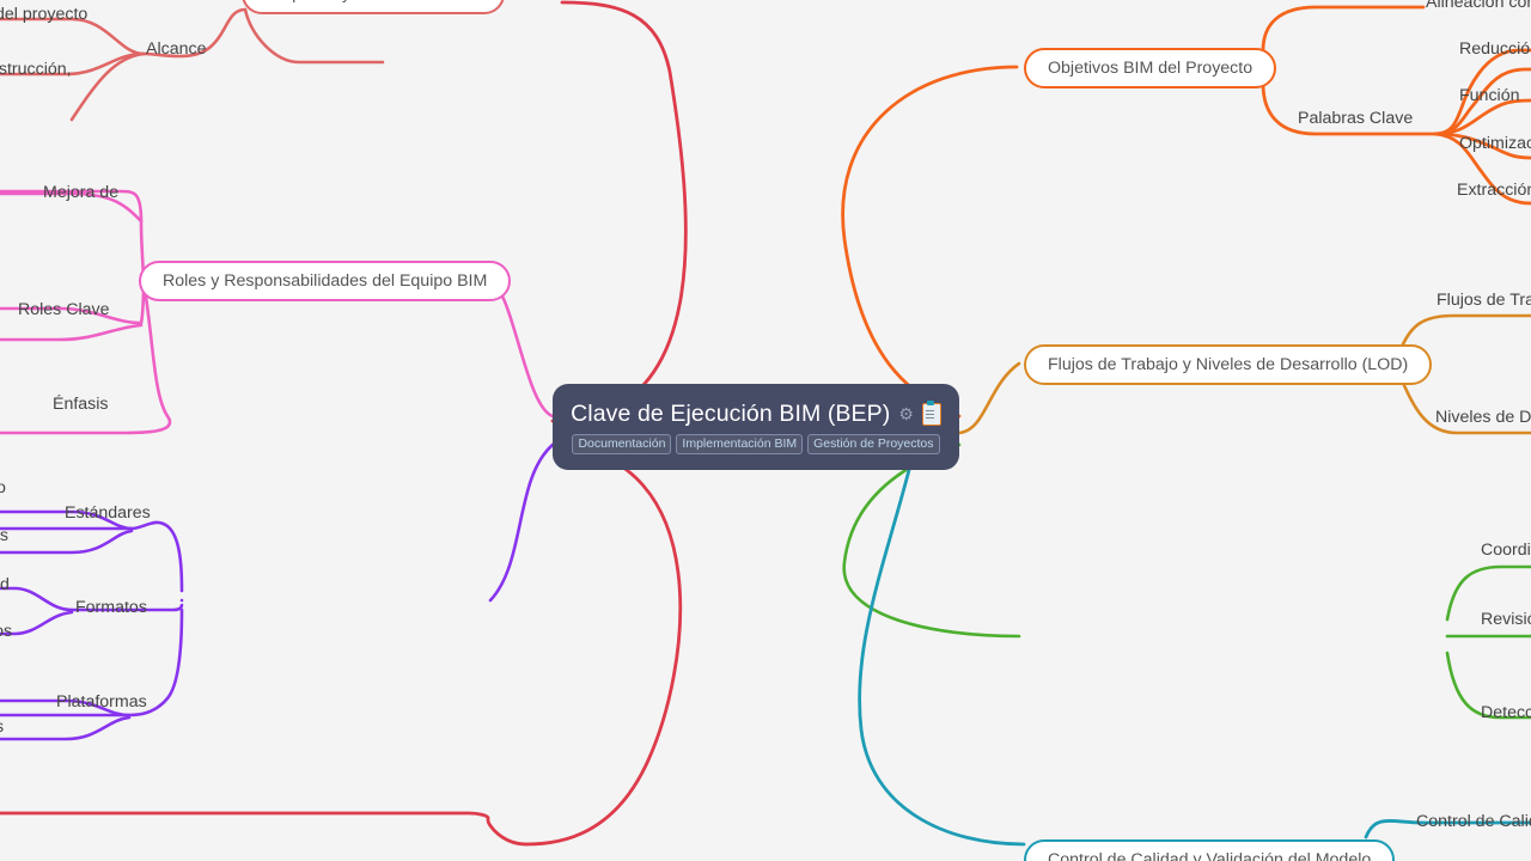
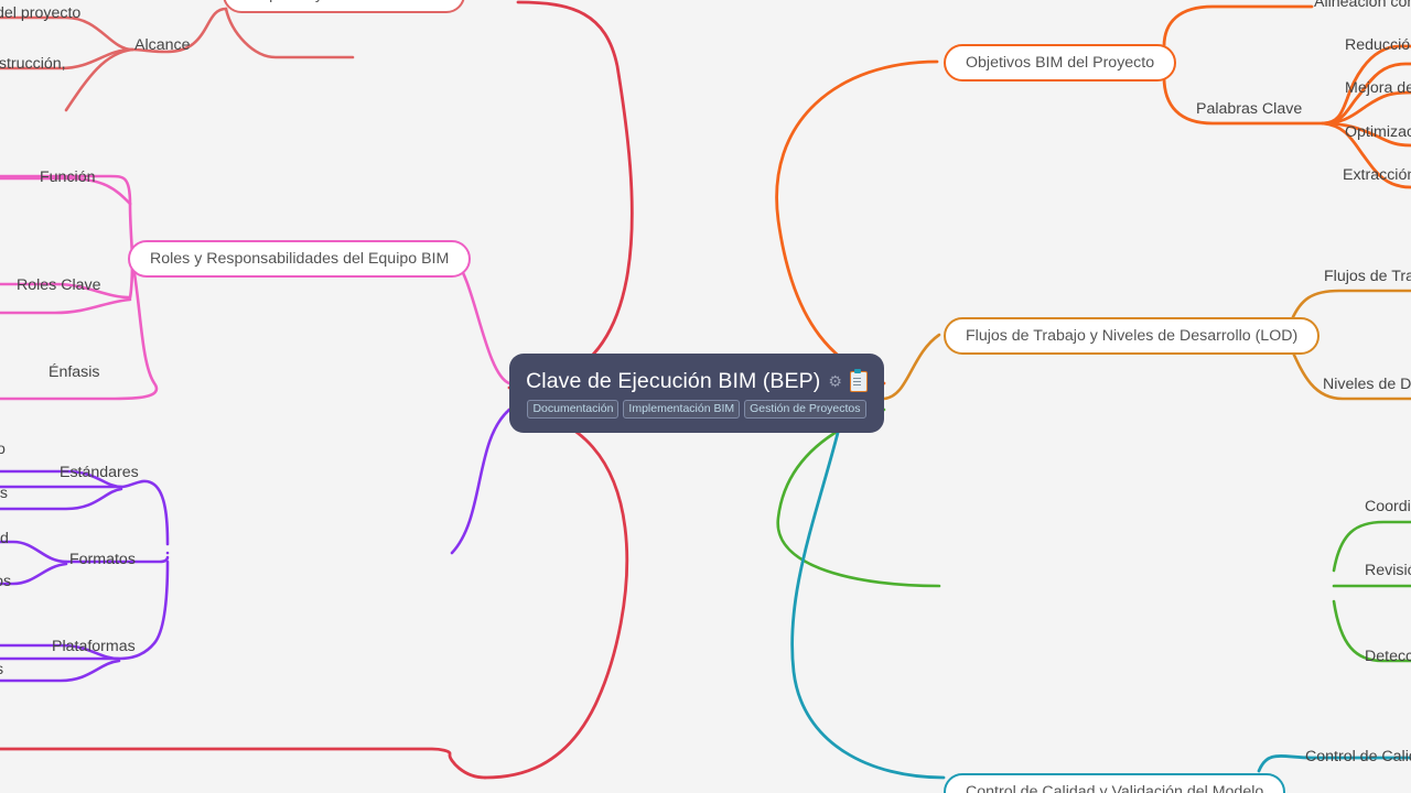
  Clave de Ejecución BIM (BEP)
  ⚙
  Documentación
  Implementación BIM
  Gestión de Proyectos
  Roles y Responsabilidades del Equipo BIM
  Objetivos BIM del Proyecto
  Flujos de Trabajo y Niveles de Desarrollo (LOD)
  Control de Calidad y Validación del Modelo
  el proyecto
  Alcance
  strucción,
- Mejora de
+ Función
  Roles Clave
  Énfasis
  Estándares
  Formatos
  Plataformas
  o
  Palabras Clave
  Alineación co
  Reducció
- Función
+ Mejora de
  Optimiza
  Extracció
  Flujos de Tra
  Niveles de D
  Coordi
  Revisi
  Detecc
  Control de Cali
